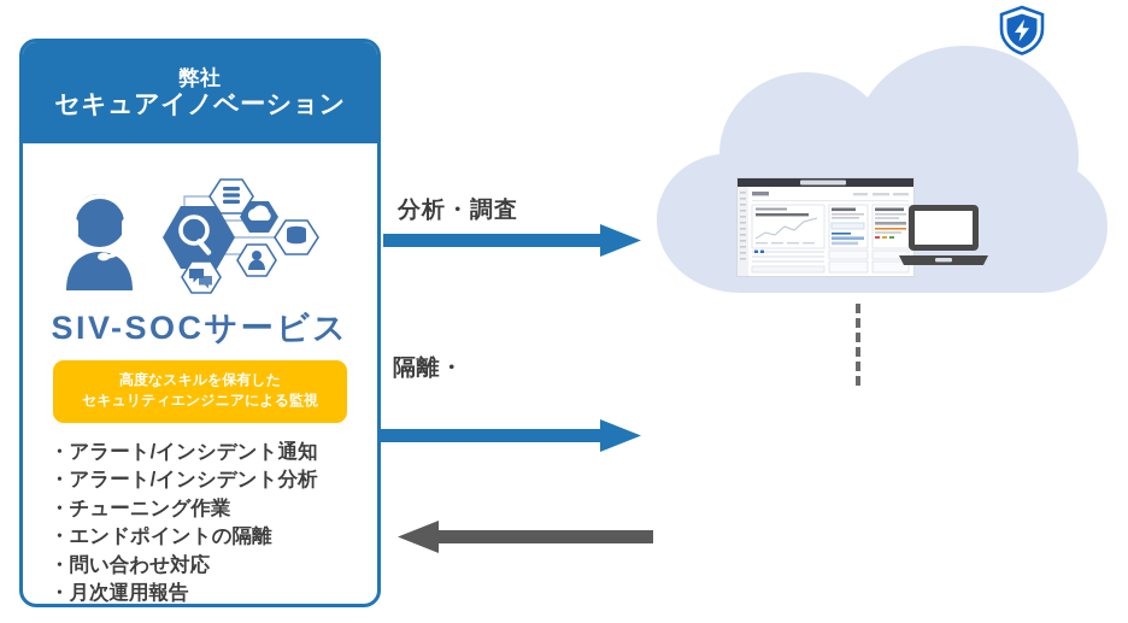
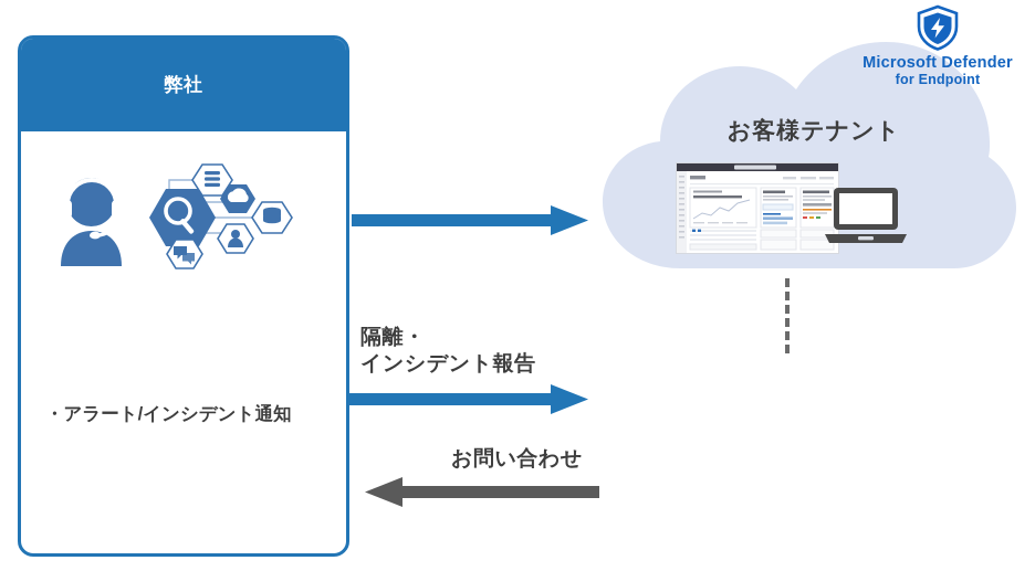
+ お客様テナント
+ Microsoft Defender
+ for Endpoint
  弊社
- セキュアイノベーション
- SIV-SOCサービス
- 高度なスキルを保有した
- セキュリティエンジニアによる監視
  ・アラート/インシデント通知
- ・アラート/インシデント分析
- ・チューニング作業
- ・エンドポイントの隔離
- ・問い合わせ対応
- ・月次運用報告
- 分析・調査
  隔離・
+ インシデント報告
+ お問い合わせ
